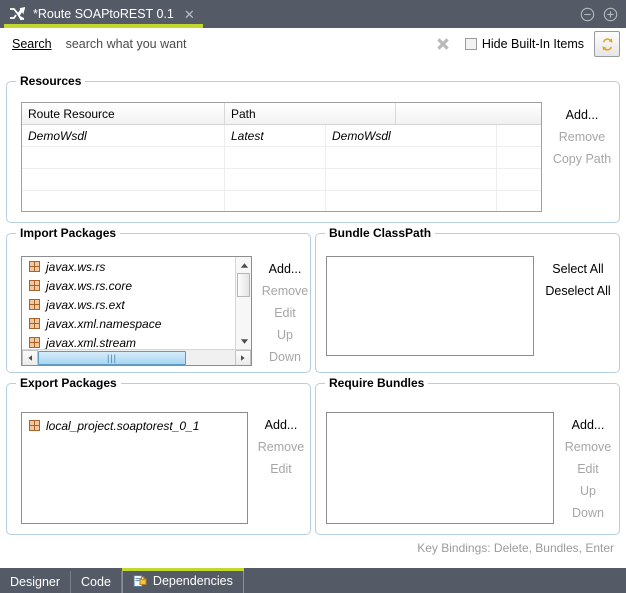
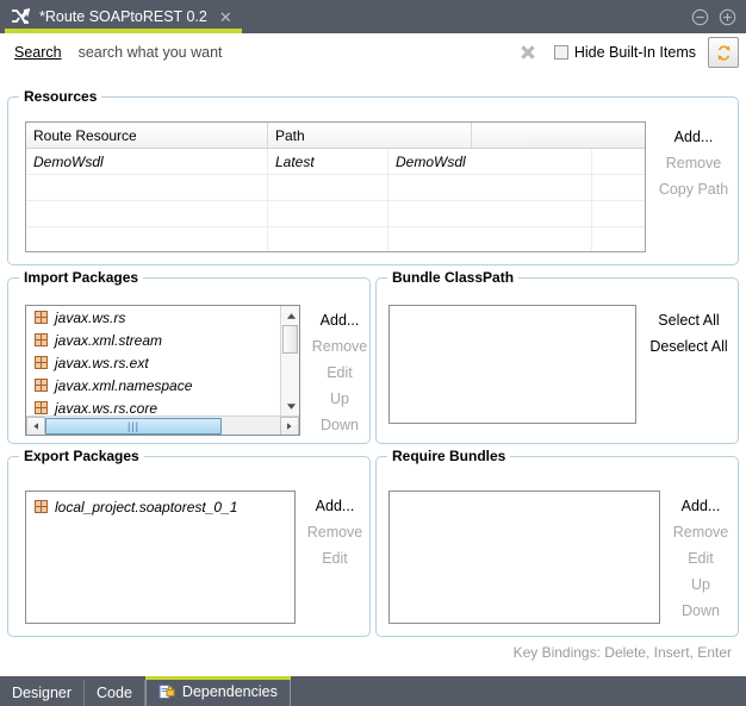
- *Route SOAPtoREST 0.1
+ *Route SOAPtoREST 0.2
  ✕
  Search
  search what you want
  Hide Built-In Items
  Resources
  Route Resource
  Path
  DemoWsdl
  Latest
  DemoWsdl
  Add...
  Remove
  Copy Path
  Import Packages
  javax.ws.rs
- javax.ws.rs.core
+ javax.xml.stream
  javax.ws.rs.ext
  javax.xml.namespace
- javax.xml.stream
+ javax.ws.rs.core
  |||
  Add...
  Remove
  Edit
  Up
  Down
  Bundle ClassPath
  Select All
  Deselect All
  Export Packages
  local_project.soaptorest_0_1
  Add...
  Remove
  Edit
  Require Bundles
  Add...
  Remove
  Edit
  Up
  Down
- Key Bindings: Delete, Bundles, Enter
+ Key Bindings: Delete, Insert, Enter
  Designer
  Code
  Dependencies
